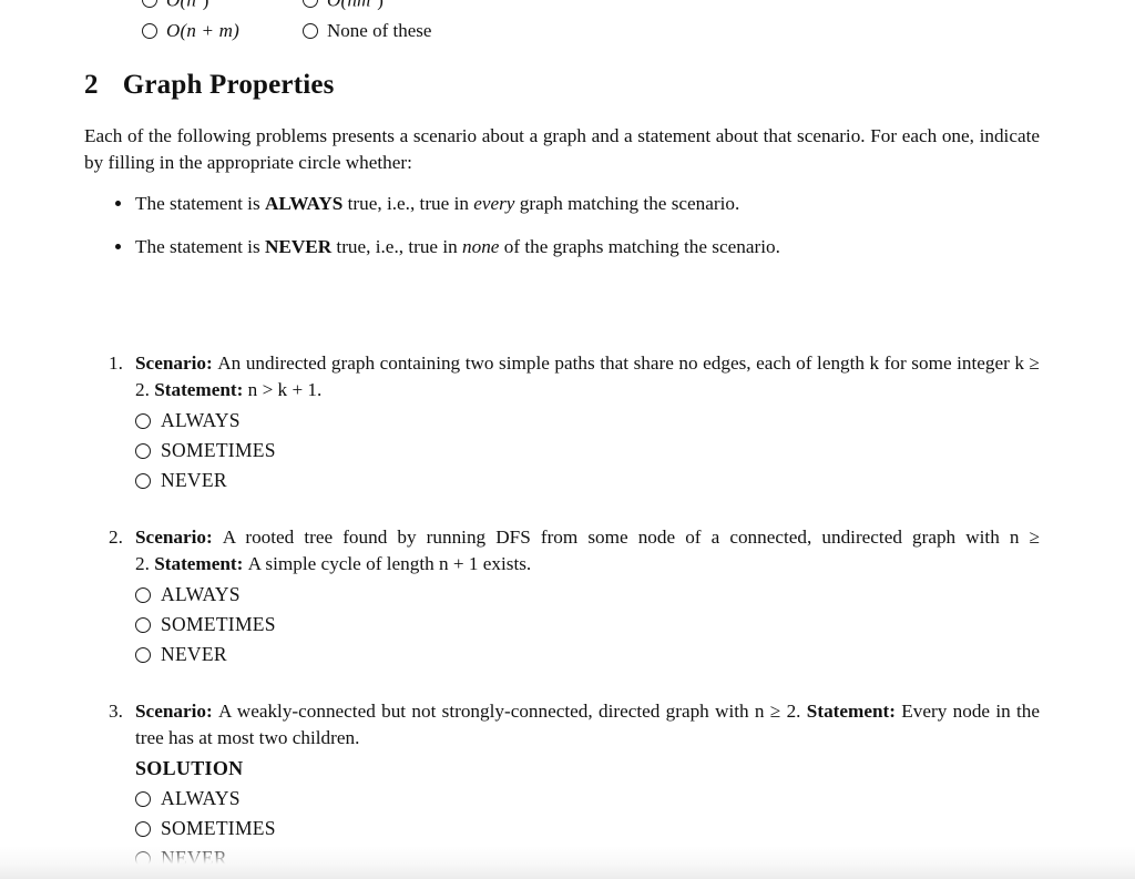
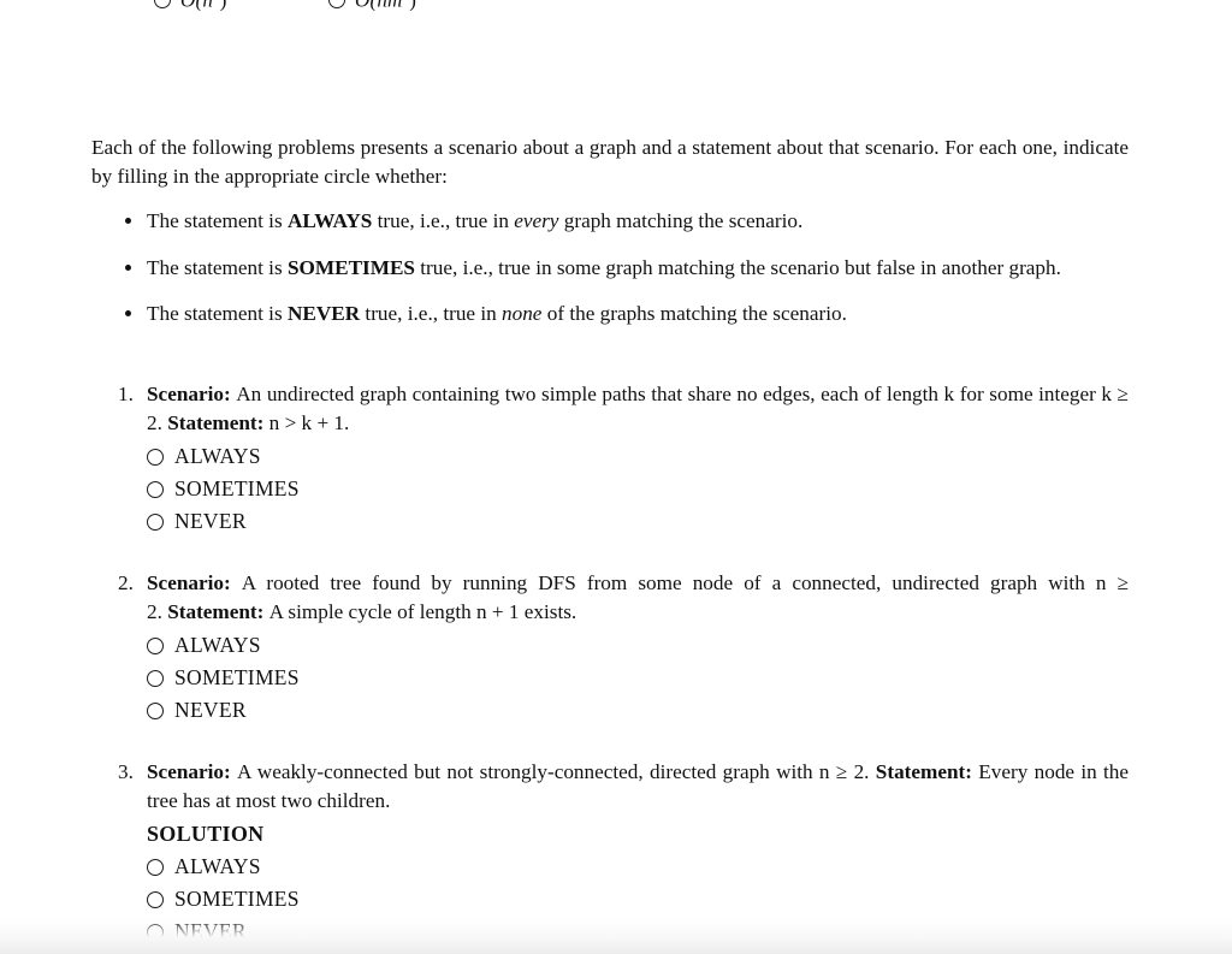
- O(n + m)
- None of these
- 2 Graph Properties
  Each of the following problems presents a scenario about a graph and a statement about that scenario. For each one, indicate by filling in the appropriate circle whether:
  The statement is ALWAYS true, i.e., true in every graph matching the scenario.
+ The statement is SOMETIMES true, i.e., true in some graph matching the scenario but false in another graph.
  The statement is NEVER true, i.e., true in none of the graphs matching the scenario.
  1.
  Scenario: An undirected graph containing two simple paths that share no edges, each of length k for some integer k ≥ 2. Statement: n > k + 1.
  ALWAYS
  SOMETIMES
  NEVER
  2.
  Scenario: A rooted tree found by running DFS from some node of a connected, undirected graph with n ≥ 2. Statement: A simple cycle of length n + 1 exists.
  ALWAYS
  SOMETIMES
  NEVER
  3.
  Scenario: A weakly-connected but not strongly-connected, directed graph with n ≥ 2. Statement: Every node in the tree has at most two children.
  SOLUTION
  ALWAYS
  SOMETIMES
